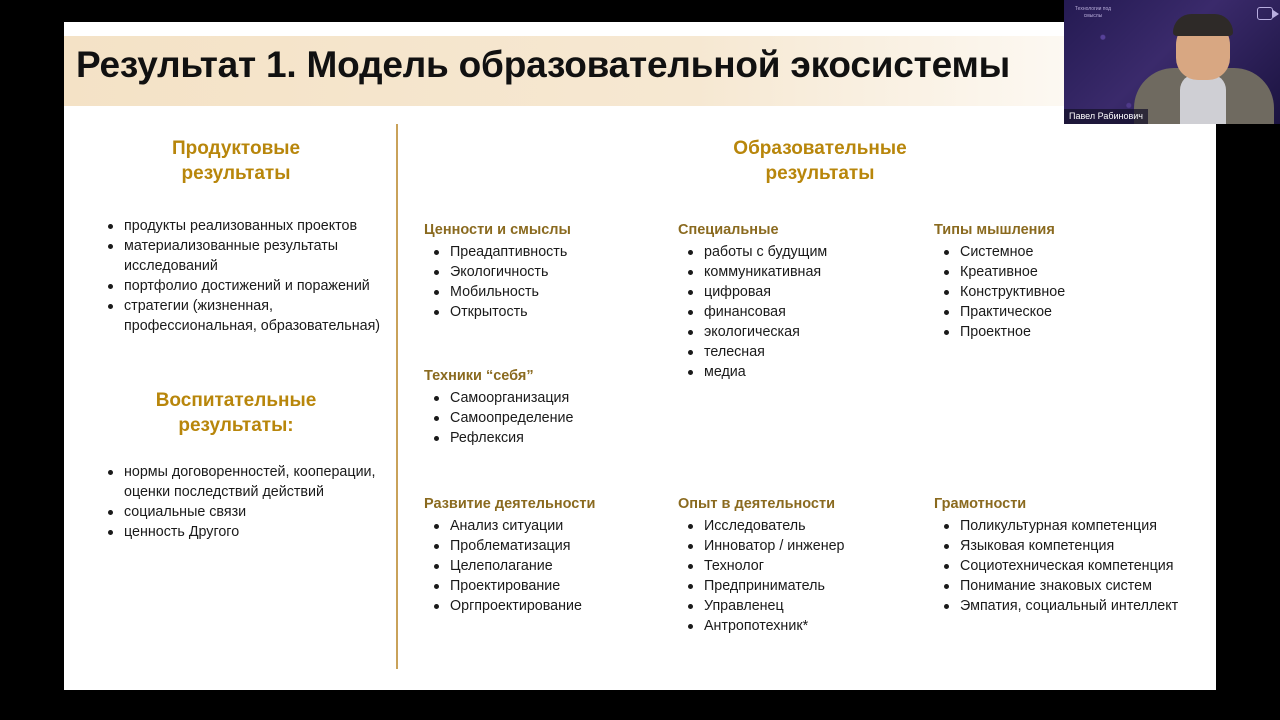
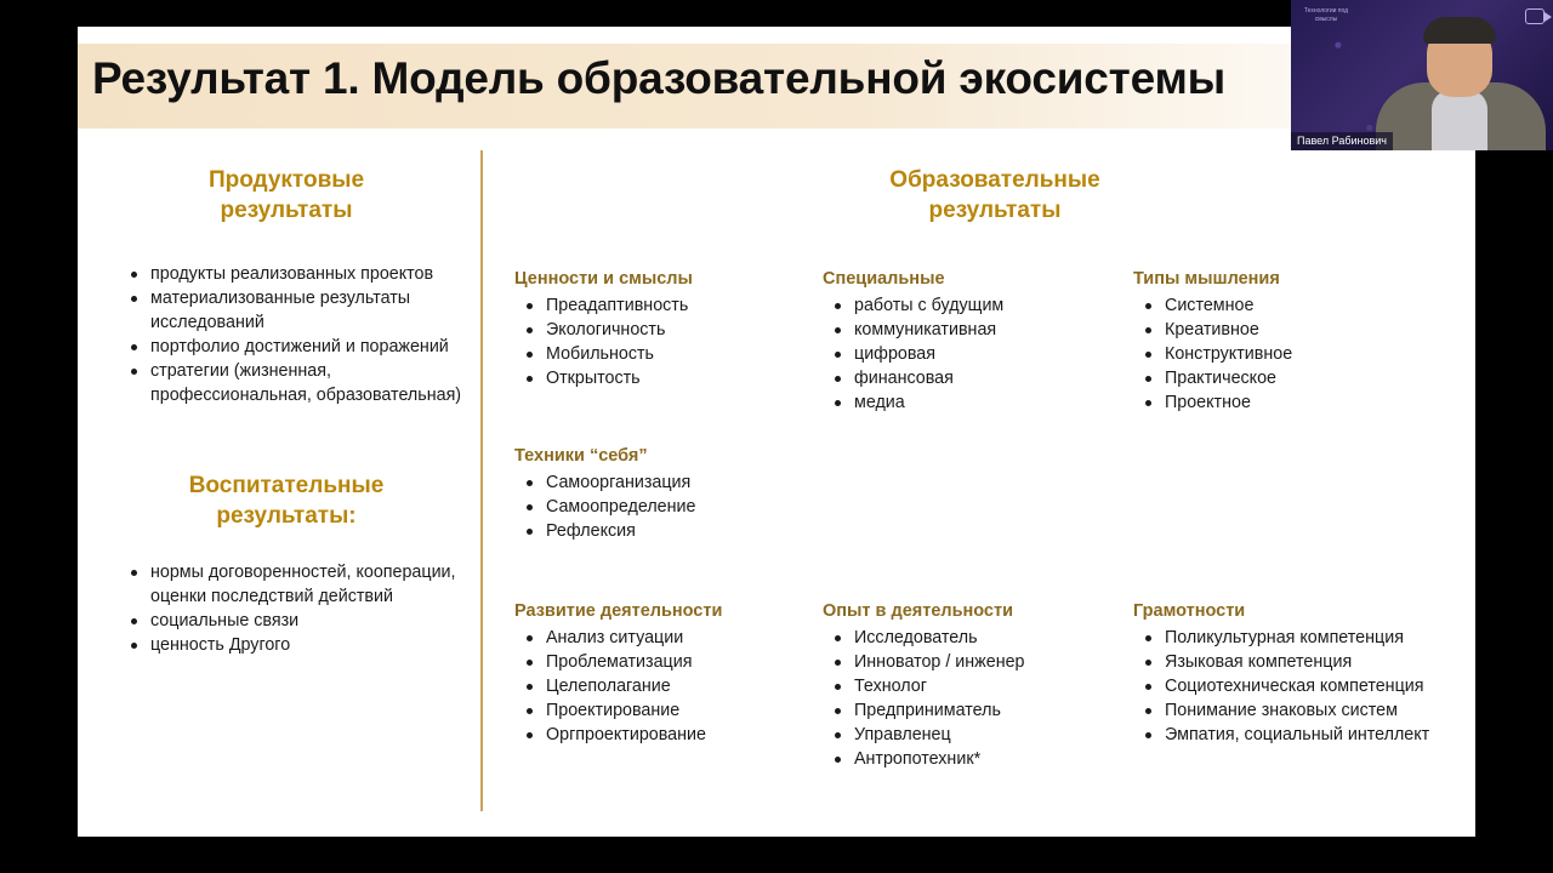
  Результат 1. Модель образовательной экосистемы
  Продуктовые
  результаты
  продукты реализованных проектов
  материализованные результаты исследований
  портфолио достижений и поражений
  стратегии (жизненная, профессиональная, образовательная)
  Воспитательные
  результаты:
  нормы договоренностей, кооперации, оценки последствий действий
  социальные связи
  ценность Другого
  Образовательные
  результаты
  Ценности и смыслы
  Преадаптивность
  Экологичность
  Мобильность
  Открытость
  Специальные
  работы с будущим
  коммуникативная
  цифровая
  финансовая
- экологическая
- телесная
  медиа
  Типы мышления
  Системное
  Креативное
  Конструктивное
  Практическое
  Проектное
  Техники “себя”
  Самоорганизация
  Самоопределение
  Рефлексия
  Развитие деятельности
  Анализ ситуации
  Проблематизация
  Целеполагание
  Проектирование
  Оргпроектирование
  Опыт в деятельности
  Исследователь
  Инноватор / инженер
  Технолог
  Предприниматель
  Управленец
  Антропотехник*
  Грамотности
  Поликультурная компетенция
  Языковая компетенция
  Социотехническая компетенция
  Понимание знаковых систем
  Эмпатия, социальный интеллект
  Павел Рабинович
